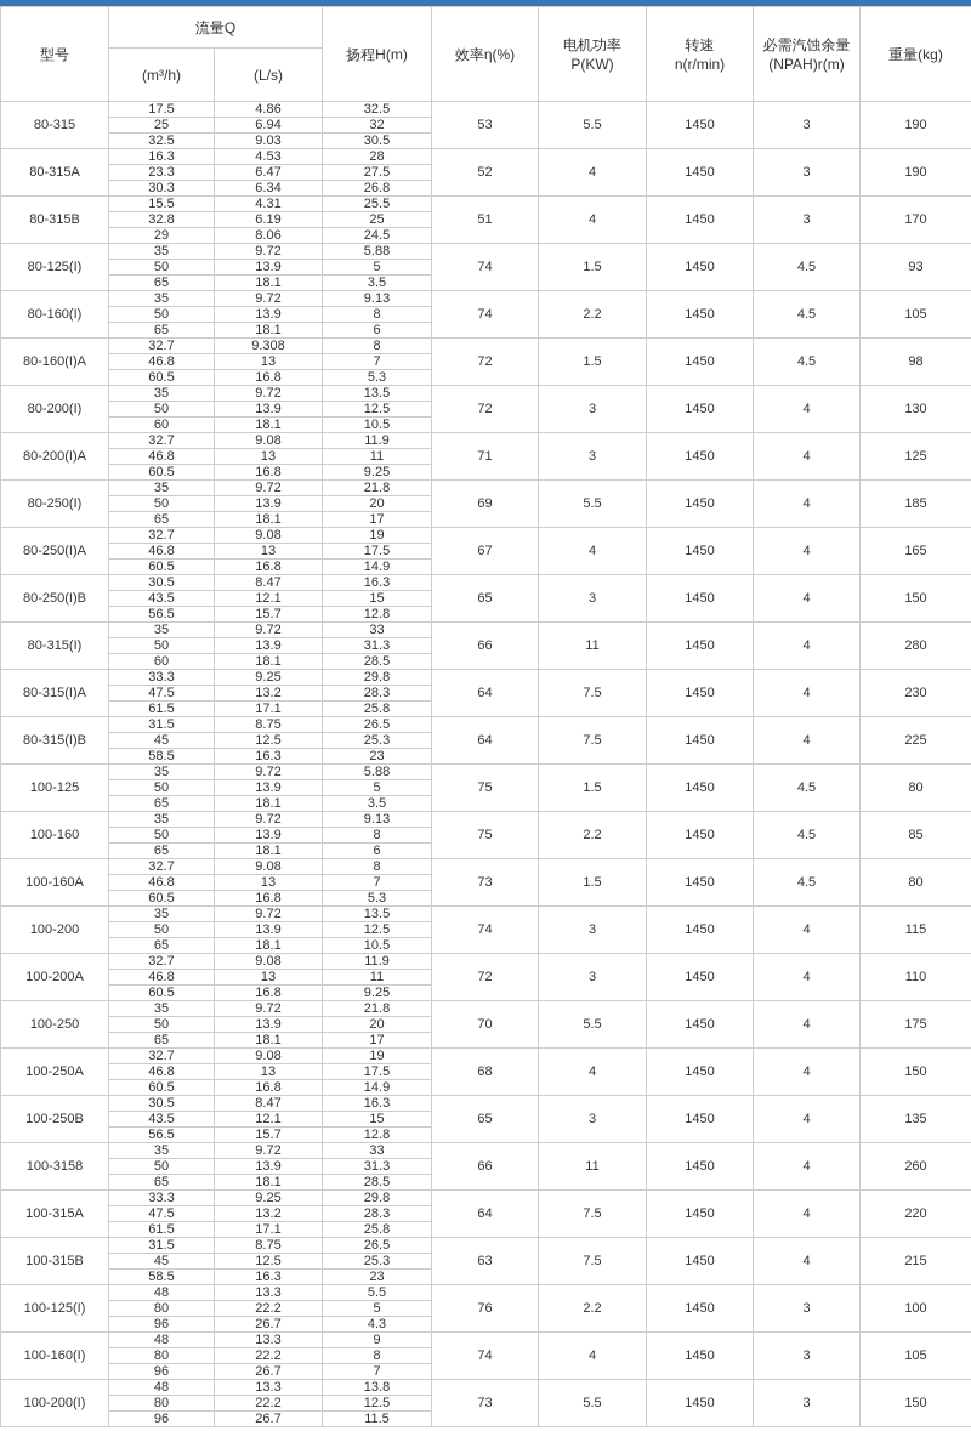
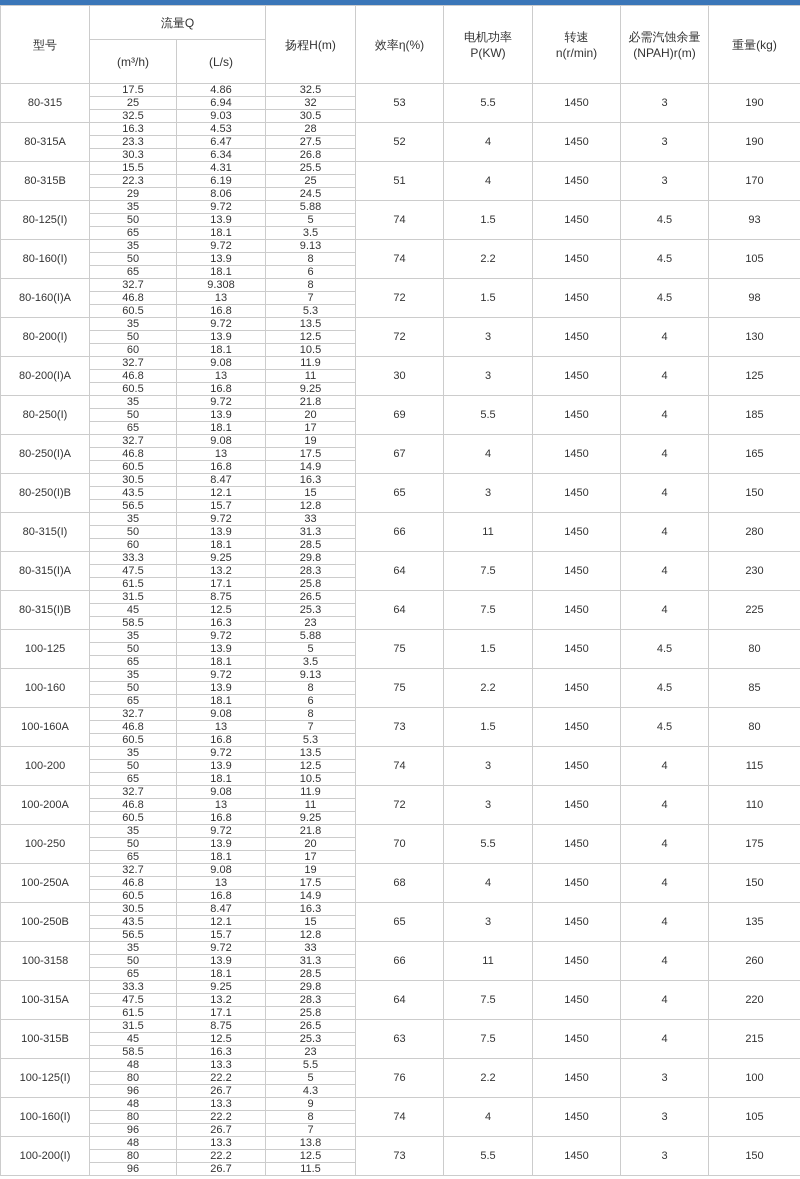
  型号	流量Q	扬程H(m)	效率η(%)	电机功率 P(KW)	转速 n(r/min)	必需汽蚀余量 (NPAH)r(m)	重量(kg)
  (m³/h)	(L/s)
  80-315	17.5	4.86	32.5	53	5.5	1450	3	190
  25	6.94	32
  32.5	9.03	30.5
  80-315A	16.3	4.53	28	52	4	1450	3	190
  23.3	6.47	27.5
  30.3	6.34	26.8
  80-315B	15.5	4.31	25.5	51	4	1450	3	170
- 32.8	6.19	25
+ 22.3	6.19	25
  29	8.06	24.5
  80-125(I)	35	9.72	5.88	74	1.5	1450	4.5	93
  50	13.9	5
  65	18.1	3.5
  80-160(I)	35	9.72	9.13	74	2.2	1450	4.5	105
  50	13.9	8
  65	18.1	6
  80-160(I)A	32.7	9.308	8	72	1.5	1450	4.5	98
  46.8	13	7
  60.5	16.8	5.3
  80-200(I)	35	9.72	13.5	72	3	1450	4	130
  50	13.9	12.5
  60	18.1	10.5
- 80-200(I)A	32.7	9.08	11.9	71	3	1450	4	125
+ 80-200(I)A	32.7	9.08	11.9	30	3	1450	4	125
  46.8	13	11
  60.5	16.8	9.25
  80-250(I)	35	9.72	21.8	69	5.5	1450	4	185
  50	13.9	20
  65	18.1	17
  80-250(I)A	32.7	9.08	19	67	4	1450	4	165
  46.8	13	17.5
  60.5	16.8	14.9
  80-250(I)B	30.5	8.47	16.3	65	3	1450	4	150
  43.5	12.1	15
  56.5	15.7	12.8
  80-315(I)	35	9.72	33	66	11	1450	4	280
  50	13.9	31.3
  60	18.1	28.5
  80-315(I)A	33.3	9.25	29.8	64	7.5	1450	4	230
  47.5	13.2	28.3
  61.5	17.1	25.8
  80-315(I)B	31.5	8.75	26.5	64	7.5	1450	4	225
  45	12.5	25.3
  58.5	16.3	23
  100-125	35	9.72	5.88	75	1.5	1450	4.5	80
  50	13.9	5
  65	18.1	3.5
  100-160	35	9.72	9.13	75	2.2	1450	4.5	85
  50	13.9	8
  65	18.1	6
  100-160A	32.7	9.08	8	73	1.5	1450	4.5	80
  46.8	13	7
  60.5	16.8	5.3
  100-200	35	9.72	13.5	74	3	1450	4	115
  50	13.9	12.5
  65	18.1	10.5
  100-200A	32.7	9.08	11.9	72	3	1450	4	110
  46.8	13	11
  60.5	16.8	9.25
  100-250	35	9.72	21.8	70	5.5	1450	4	175
  50	13.9	20
  65	18.1	17
  100-250A	32.7	9.08	19	68	4	1450	4	150
  46.8	13	17.5
  60.5	16.8	14.9
  100-250B	30.5	8.47	16.3	65	3	1450	4	135
  43.5	12.1	15
  56.5	15.7	12.8
  100-3158	35	9.72	33	66	11	1450	4	260
  50	13.9	31.3
  65	18.1	28.5
  100-315A	33.3	9.25	29.8	64	7.5	1450	4	220
  47.5	13.2	28.3
  61.5	17.1	25.8
  100-315B	31.5	8.75	26.5	63	7.5	1450	4	215
  45	12.5	25.3
  58.5	16.3	23
  100-125(I)	48	13.3	5.5	76	2.2	1450	3	100
  80	22.2	5
  96	26.7	4.3
  100-160(I)	48	13.3	9	74	4	1450	3	105
  80	22.2	8
  96	26.7	7
  100-200(I)	48	13.3	13.8	73	5.5	1450	3	150
  80	22.2	12.5
  96	26.7	11.5
